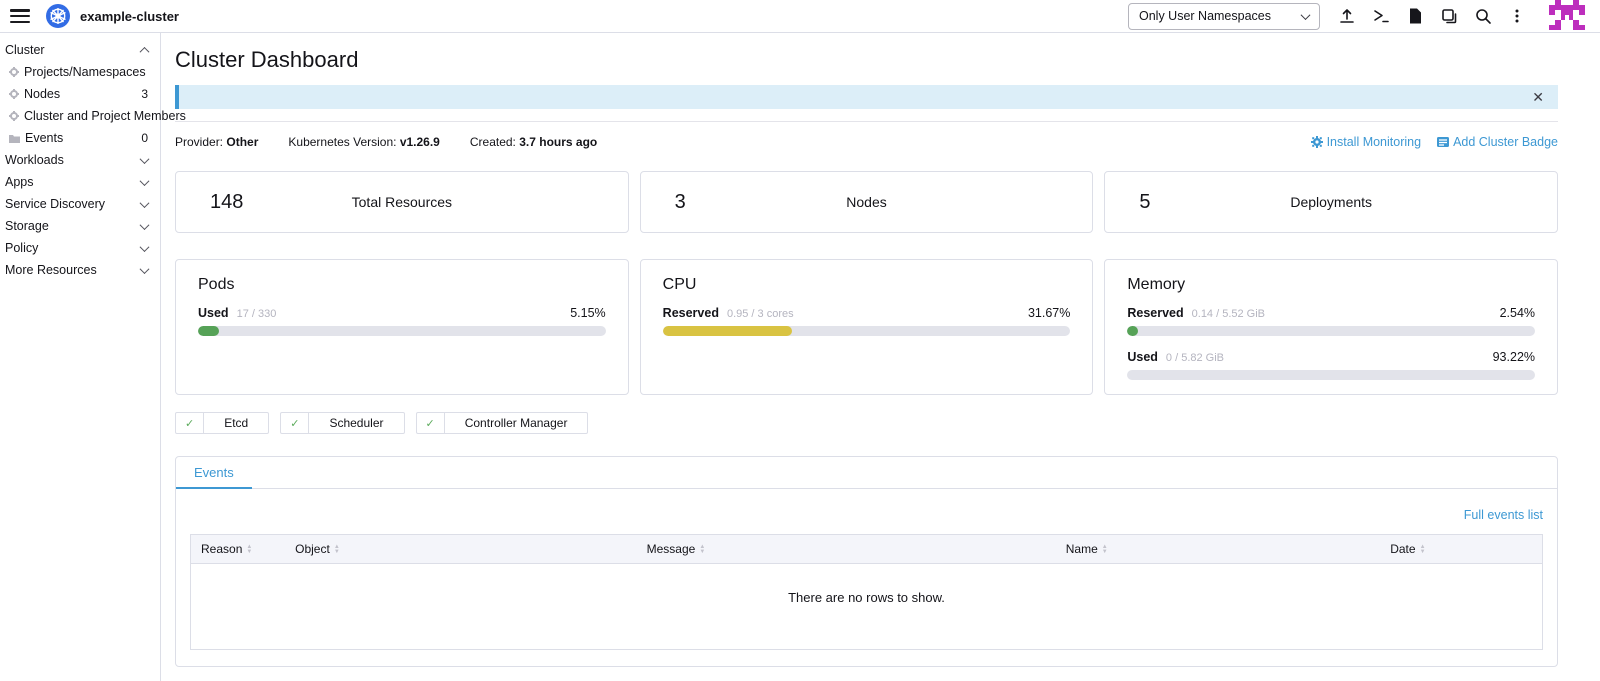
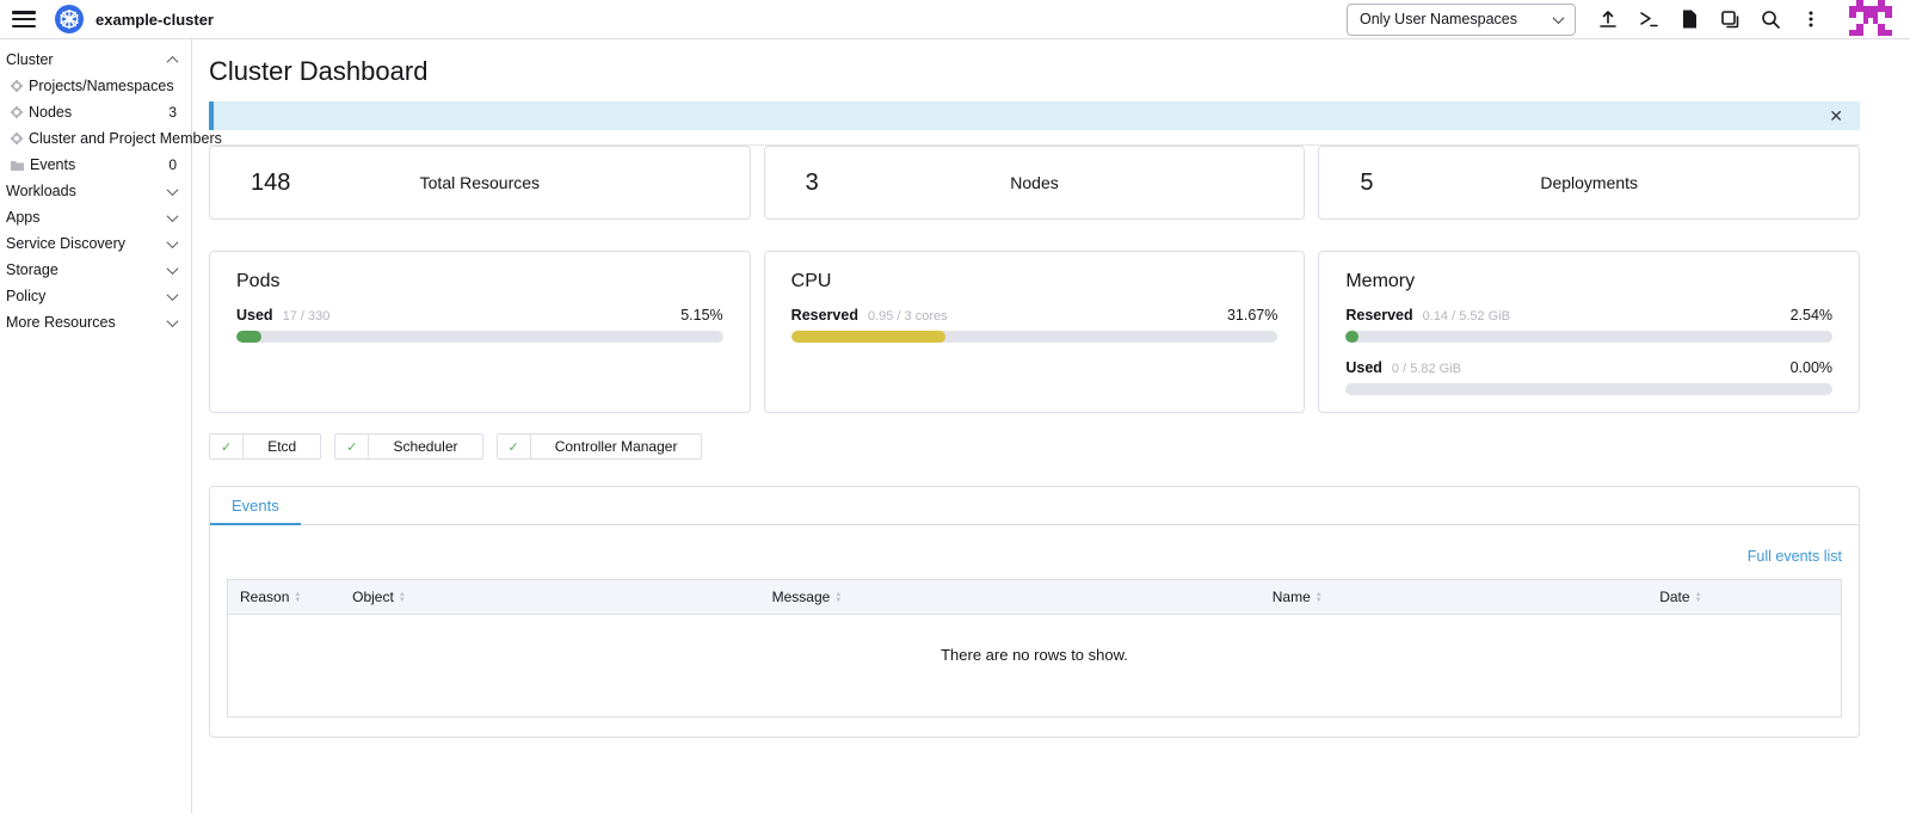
  example-cluster
  Only User Namespaces
  Cluster
  Projects/Namespaces
  Nodes
  3
  Cluster and Project Members
  Events
  0
  Workloads
  Apps
  Service Discovery
  Storage
  Policy
  More Resources
  Cluster Dashboard
  ✕
- Provider: Other
- Kubernetes Version: v1.26.9
- Created: 3.7 hours ago
- Install Monitoring
- Add Cluster Badge
  148
  Total Resources
  3
  Nodes
  5
  Deployments
  Pods
  Used
  17 / 330
  5.15%
  CPU
  Reserved
  0.95 / 3 cores
  31.67%
  Memory
  Reserved
  0.14 / 5.52 GiB
  2.54%
  Used
  0 / 5.82 GiB
- 93.22%
+ 0.00%
  ✓
  Etcd
  ✓
  Scheduler
  ✓
  Controller Manager
  Events
  Full events list
  Reason	Object	Message	Name	Date
  There are no rows to show.
